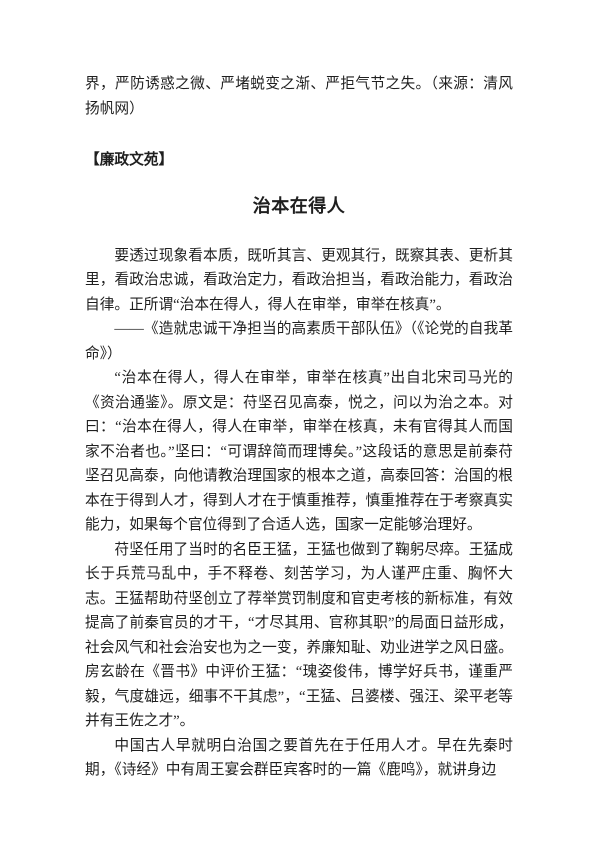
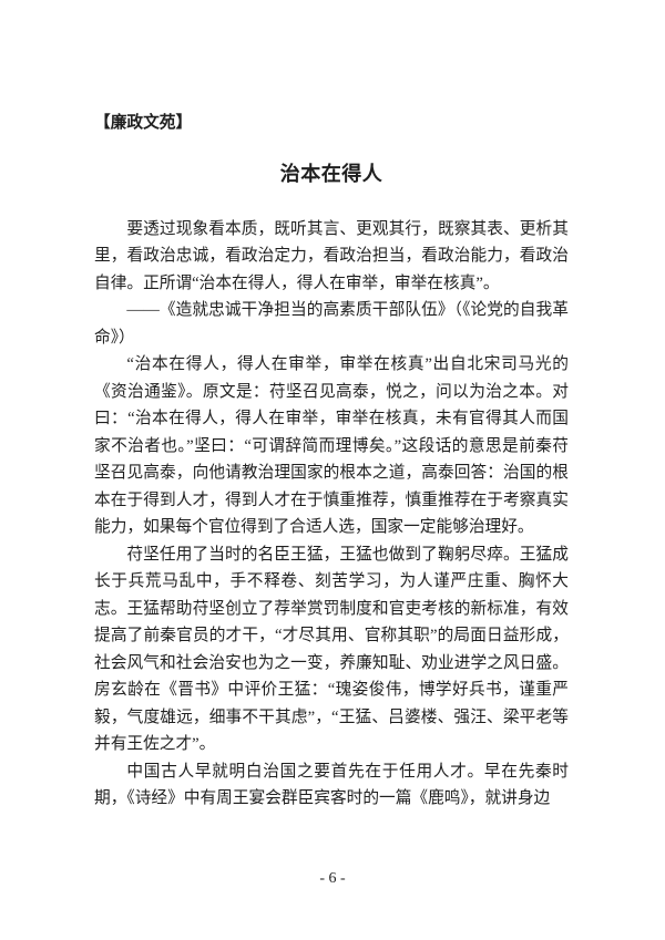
- 界，严防诱惑之微、严堵蜕变之渐、严拒气节之失。（来源：清风扬帆网）
  【廉政文苑】
  治本在得人
  要透过现象看本质，既听其言、更观其行，既察其表、更析其里，看政治忠诚，看政治定力，看政治担当，看政治能力，看政治自律。正所谓“治本在得人，得人在审举，审举在核真”。
  ——《造就忠诚干净担当的高素质干部队伍》（《论党的自我革命》）
  “治本在得人，得人在审举，审举在核真”出自北宋司马光的《资治通鉴》。原文是：苻坚召见高泰，悦之，问以为治之本。对曰：“治本在得人，得人在审举，审举在核真，未有官得其人而国家不治者也。”坚曰：“可谓辞简而理博矣。”这段话的意思是前秦苻坚召见高泰，向他请教治理国家的根本之道，高泰回答：治国的根本在于得到人才，得到人才在于慎重推荐，慎重推荐在于考察真实能力，如果每个官位得到了合适人选，国家一定能够治理好。
  苻坚任用了当时的名臣王猛，王猛也做到了鞠躬尽瘁。王猛成长于兵荒马乱中，手不释卷、刻苦学习，为人谨严庄重、胸怀大志。王猛帮助苻坚创立了荐举赏罚制度和官吏考核的新标准，有效提高了前秦官员的才干，“才尽其用、官称其职”的局面日益形成，社会风气和社会治安也为之一变，养廉知耻、劝业进学之风日盛。房玄龄在《晋书》中评价王猛：“瑰姿俊伟，博学好兵书，谨重严毅，气度雄远，细事不干其虑”，“王猛、吕婆楼、强汪、梁平老等并有王佐之才”。
  中国古人早就明白治国之要首先在于任用人才。早在先秦时期，《诗经》中有周王宴会群臣宾客时的一篇《鹿鸣》，就讲身边
+ - 6 -
